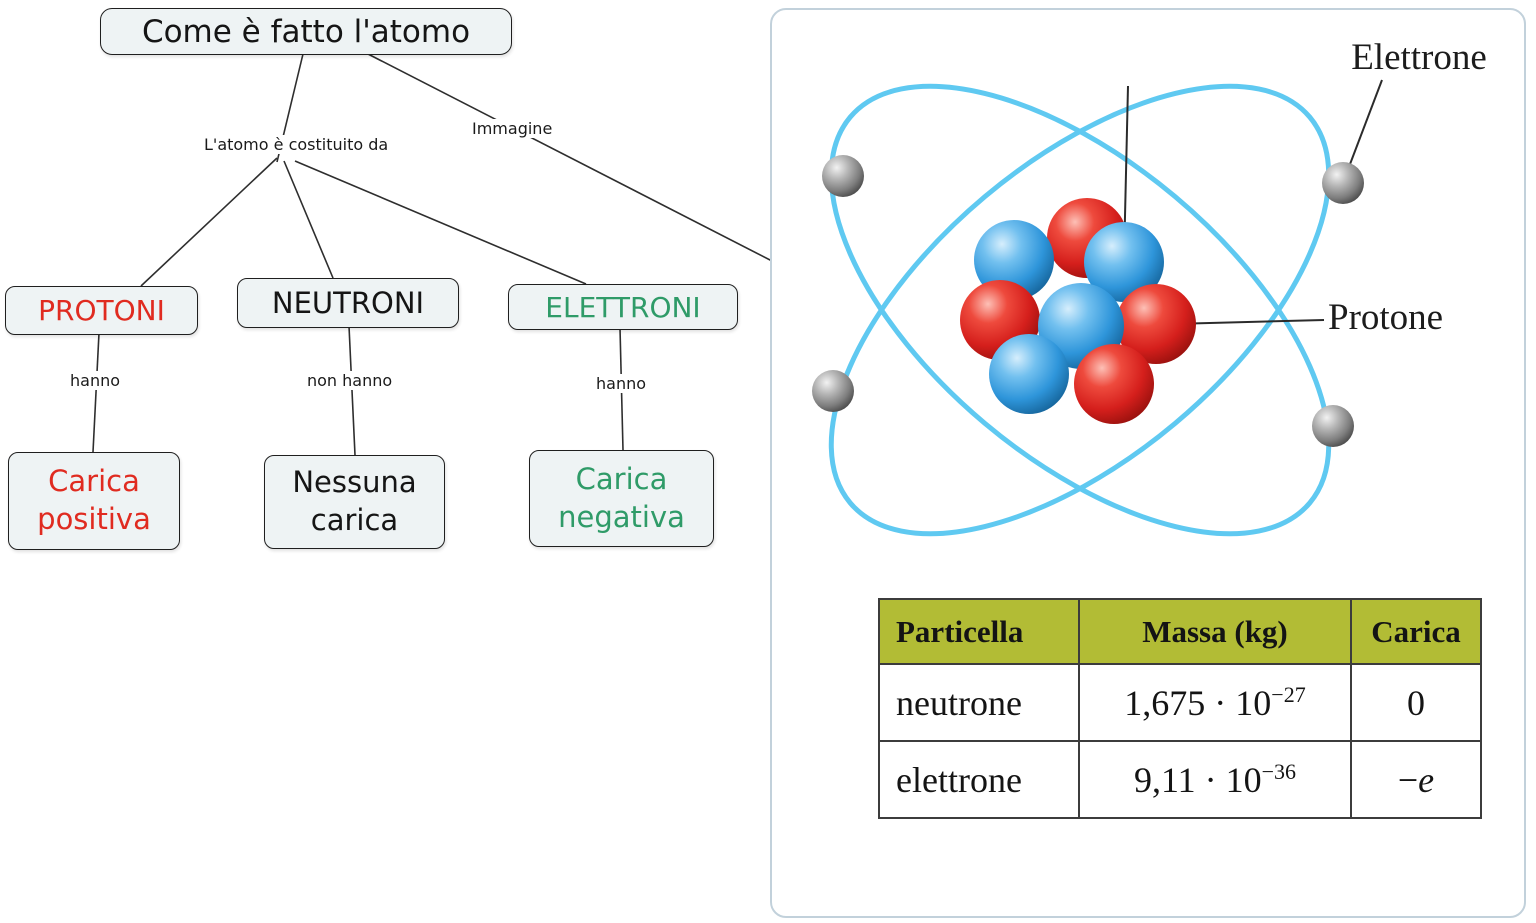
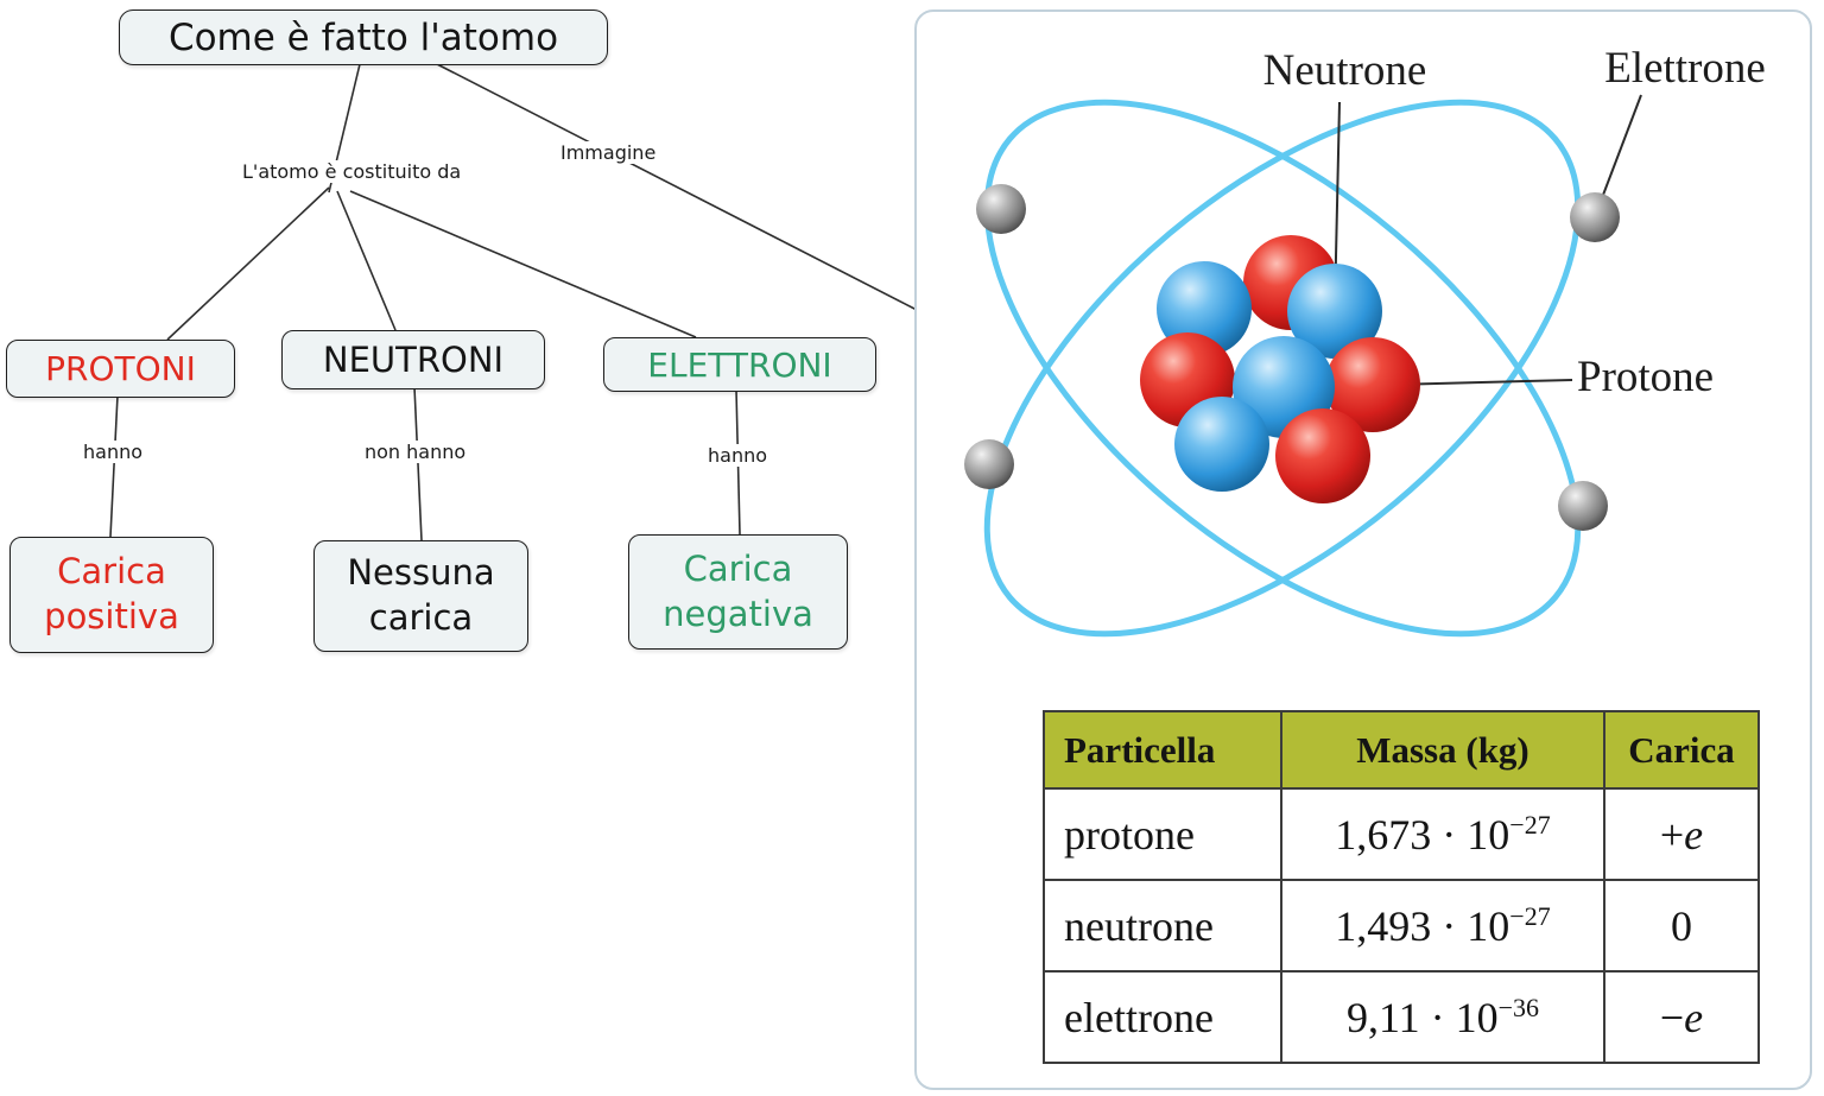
  Come è fatto l'atomo
  L'atomo è costituito da
  Immagine
  PROTONI
  NEUTRONI
  ELETTRONI
  hanno
  non hanno
  hanno
  Carica positiva
  Nessuna carica
  Carica negativa
+ Neutrone
  Elettrone
  Protone
  Particella	Massa (kg)	Carica
+ protone	1,673 · 10−27	+e
- neutrone	1,675 · 10−27	0
+ neutrone	1,493 · 10−27	0
  elettrone	9,11 · 10−36	−e
